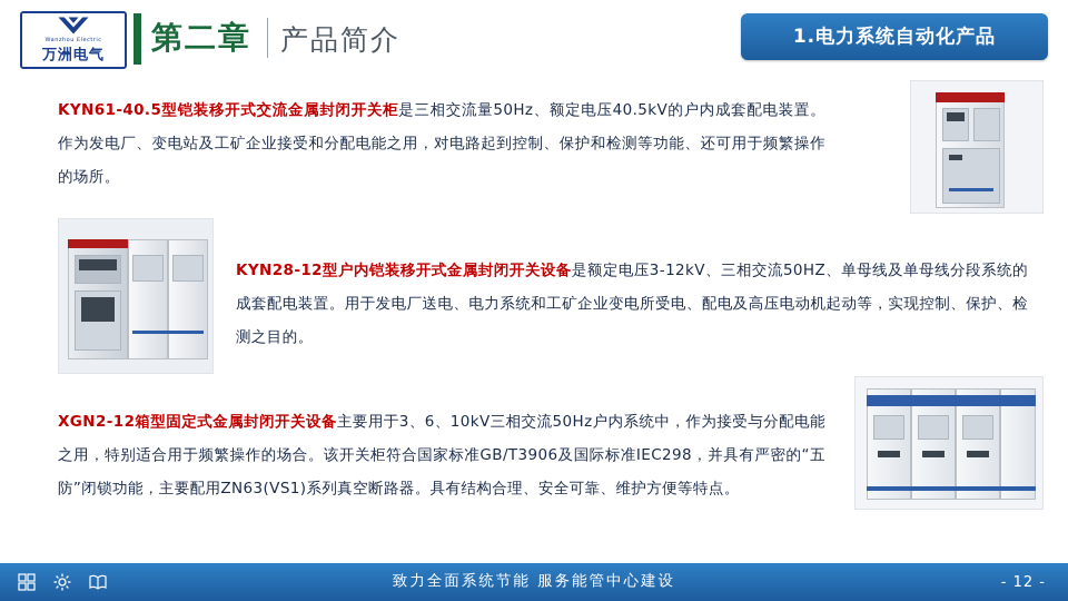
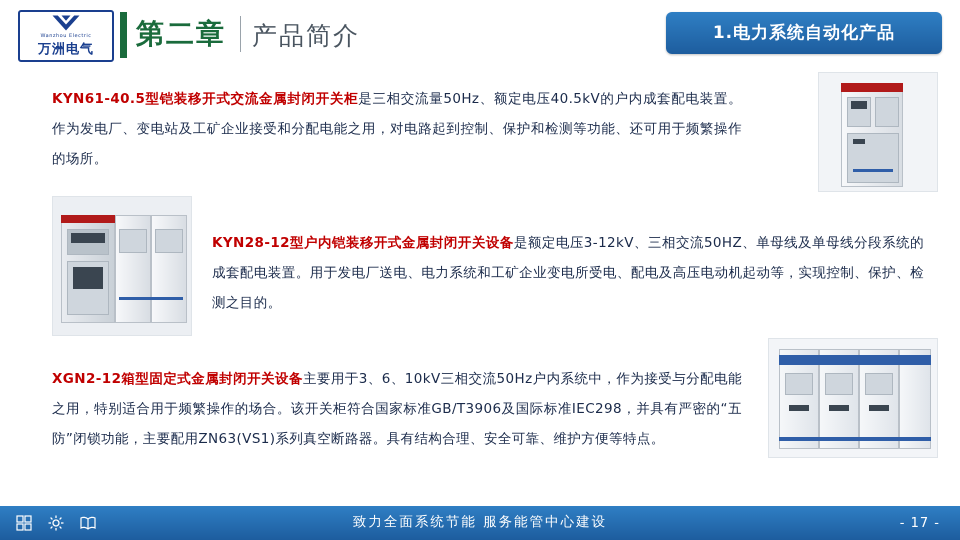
  万洲电气
  第二章
  产品简介
  1.电力系统自动化产品
  KYN61-40.5型铠装移开式交流金属封闭开关柜是三相交流量50Hz、额定电压40.5kV的户内成套配电装置。作为发电厂、变电站及工矿企业接受和分配电能之用，对电路起到控制、保护和检测等功能、还可用于频繁操作的场所。
  KYN28-12型户内铠装移开式金属封闭开关设备是额定电压3-12kV、三相交流50HZ、单母线及单母线分段系统的成套配电装置。用于发电厂送电、电力系统和工矿企业变电所受电、配电及高压电动机起动等，实现控制、保护、检测之目的。
  XGN2-12箱型固定式金属封闭开关设备主要用于3、6、10kV三相交流50Hz户内系统中，作为接受与分配电能之用，特别适合用于频繁操作的场合。该开关柜符合国家标准GB/T3906及国际标准IEC298，并具有严密的“五防”闭锁功能，主要配用ZN63(VS1)系列真空断路器。具有结构合理、安全可靠、维护方便等特点。
  致力全面系统节能 服务能管中心建设
- - 12 -
+ - 17 -
